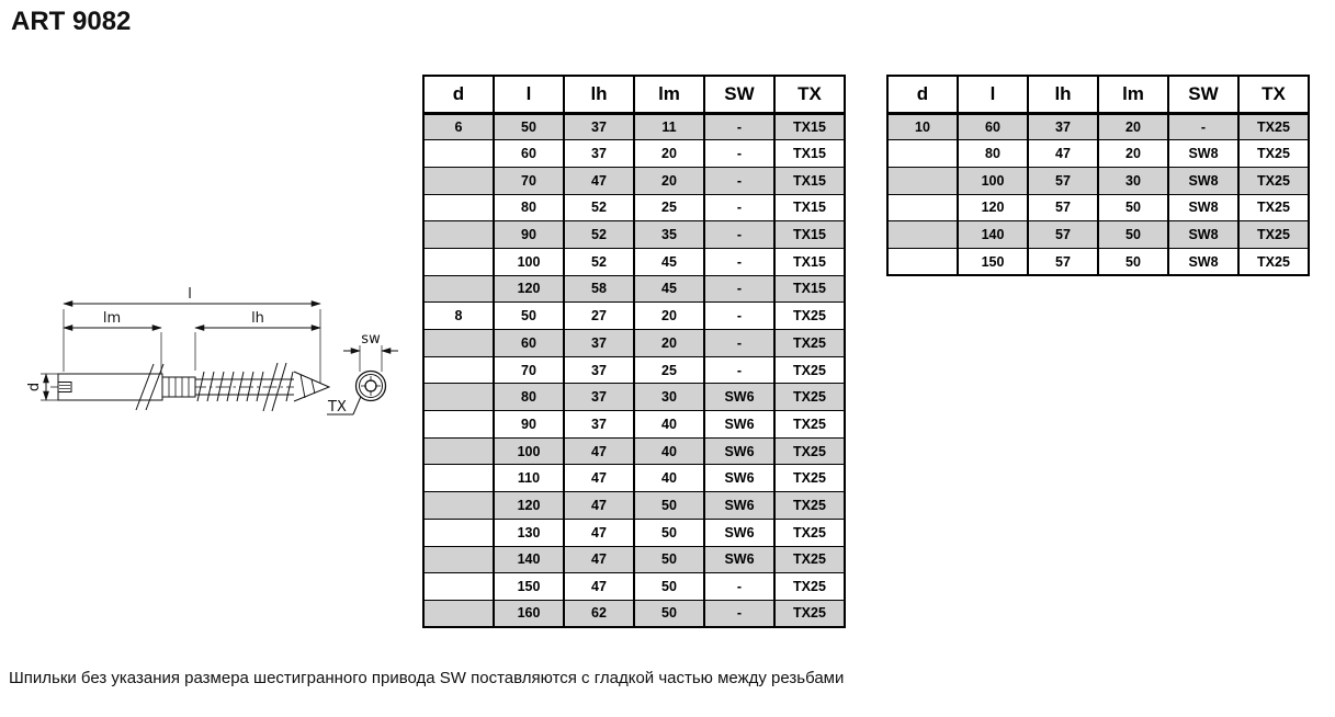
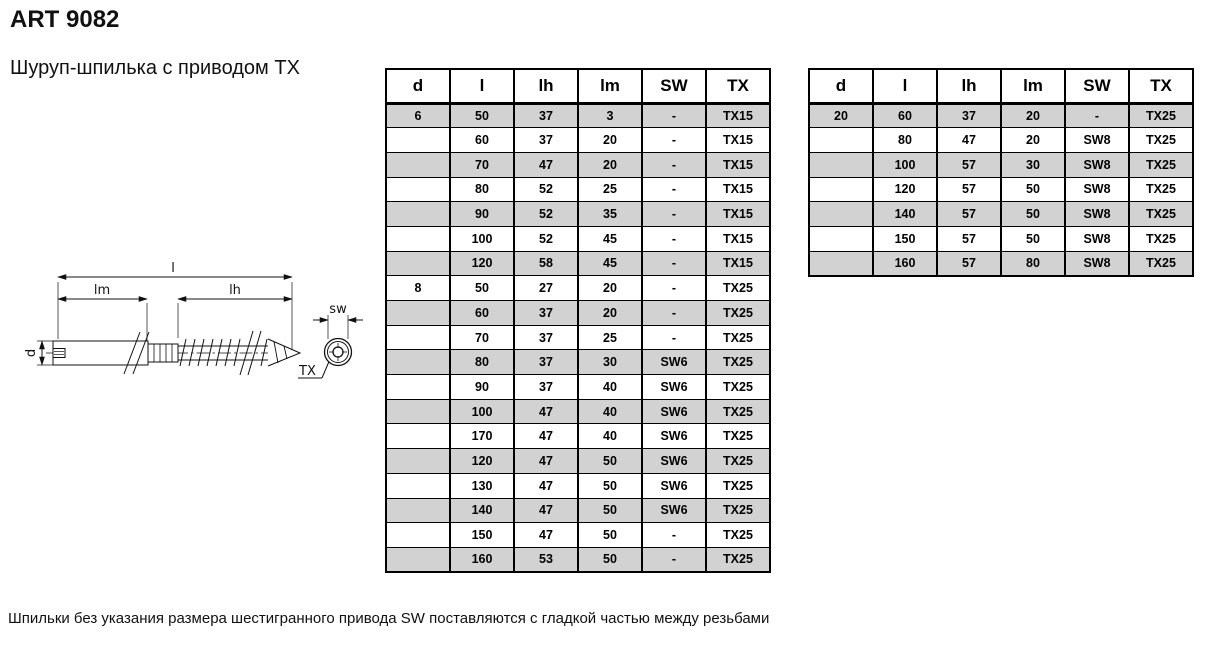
  ART 9082
+ Шуруп-шпилька с приводом TX
  l
  lm
  lh
  sw
  TX
  d	l	lh	lm	SW	TX
- 6	50	37	11	-	TX15
+ 6	50	37	3	-	TX15
  	60	37	20	-	TX15
  	70	47	20	-	TX15
  	80	52	25	-	TX15
  	90	52	35	-	TX15
  	100	52	45	-	TX15
  	120	58	45	-	TX15
  8	50	27	20	-	TX25
  	60	37	20	-	TX25
  	70	37	25	-	TX25
  	80	37	30	SW6	TX25
  	90	37	40	SW6	TX25
  	100	47	40	SW6	TX25
- 	110	47	40	SW6	TX25
+ 	170	47	40	SW6	TX25
  	120	47	50	SW6	TX25
  	130	47	50	SW6	TX25
  	140	47	50	SW6	TX25
  	150	47	50	-	TX25
- 	160	62	50	-	TX25
+ 	160	53	50	-	TX25
  d	l	lh	lm	SW	TX
- 10	60	37	20	-	TX25
+ 20	60	37	20	-	TX25
  	80	47	20	SW8	TX25
  	100	57	30	SW8	TX25
  	120	57	50	SW8	TX25
  	140	57	50	SW8	TX25
  	150	57	50	SW8	TX25
+ 	160	57	80	SW8	TX25
  Шпильки без указания размера шестигранного привода SW поставляются с гладкой частью между резьбами
